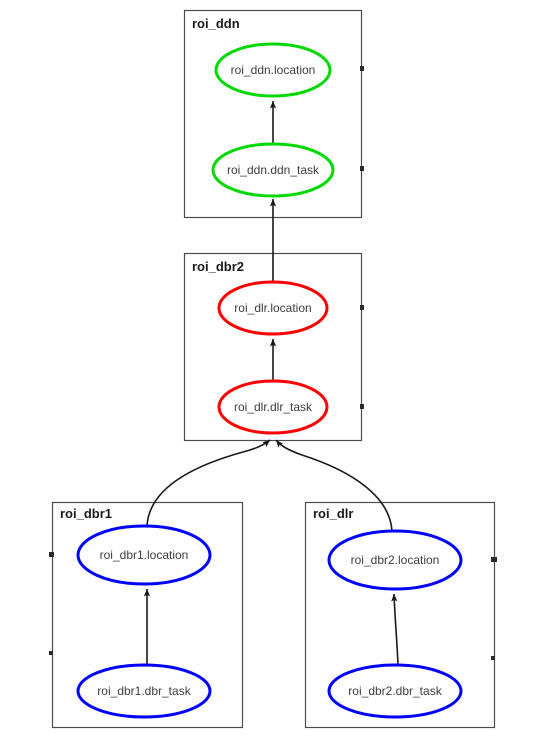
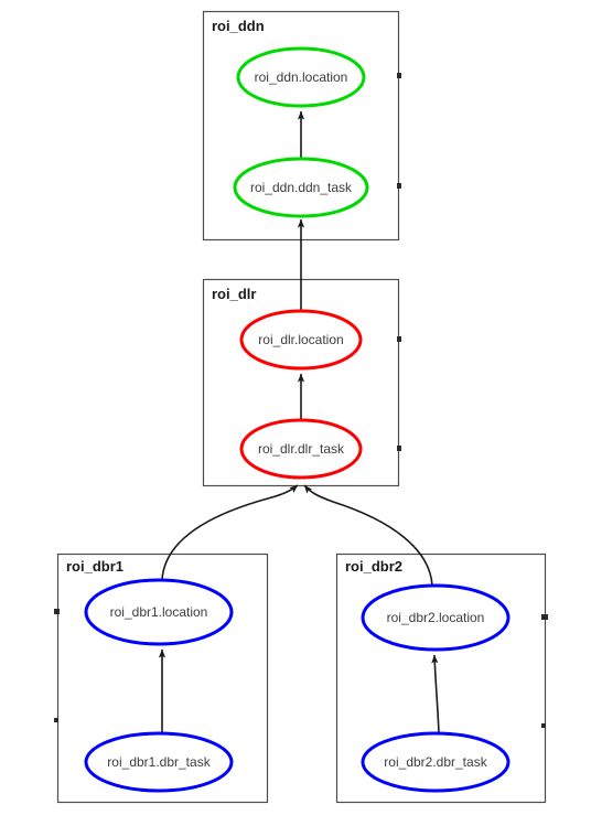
  roi_ddn
- roi_dbr2
+ roi_dlr
  roi_dbr1
- roi_dlr
+ roi_dbr2
  roi_ddn.location
  roi_ddn.ddn_task
  roi_dlr.location
  roi_dlr.dlr_task
  roi_dbr1.location
  roi_dbr1.dbr_task
  roi_dbr2.location
  roi_dbr2.dbr_task
